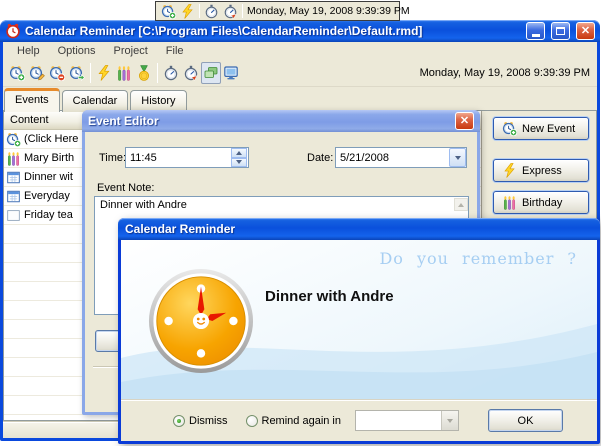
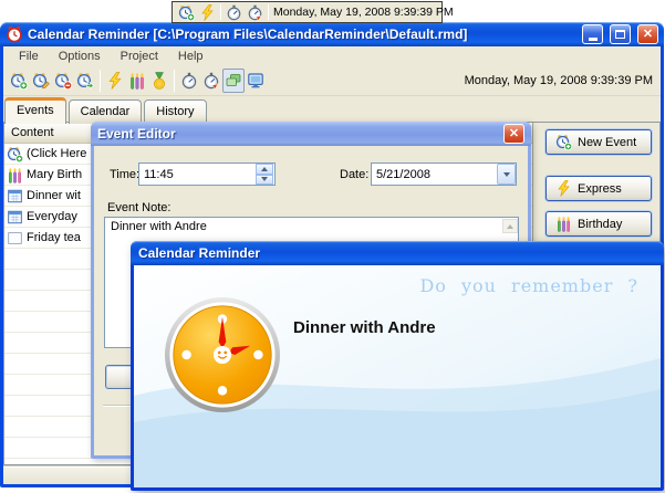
  Calendar Reminder [C:\Program Files\CalendarReminder\Default.rmd]
  ✕
- Help
+ File
  Options
  Project
- File
+ Help
  Monday, May 19, 2008 9:39:39 PM
  Events
  Calendar
  History
  Content
  (Click Here
  Mary Birth
  Dinner wit
  Everyday
  Friday tea
  New Event
  Express
  Birthday
  Event Editor
  ✕
  Time
  11:45
  Date:
  5/21/2008
  Event Note:
  Dinner with Andre
  Calendar Reminder
  Do you remember ?
  Dinner with Andre
- Dismiss
- Remind again in
- OK
  Monday, May 19, 2008 9:39:39 PM
